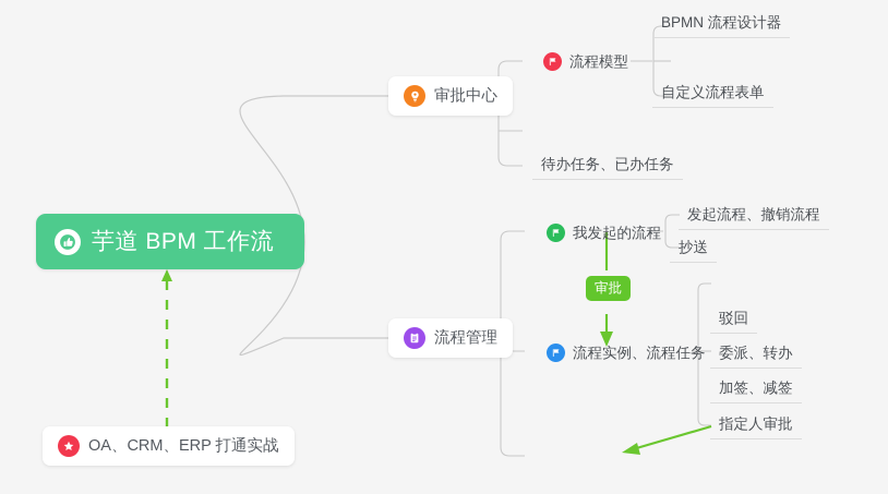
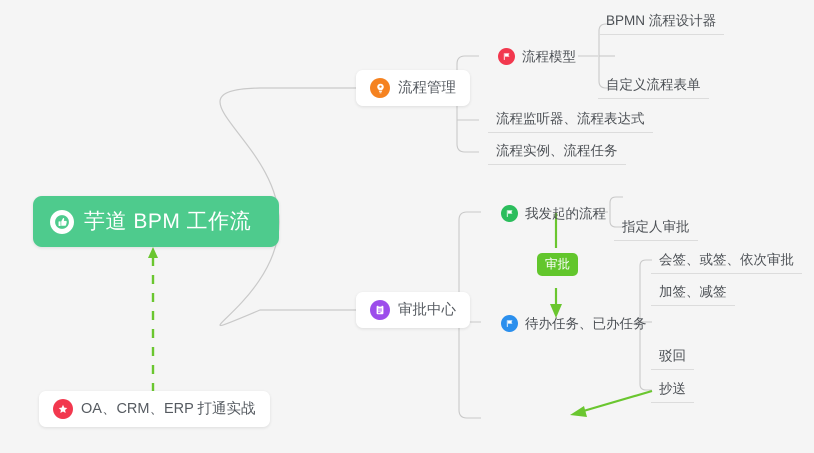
  芋道 BPM 工作流
- 审批中心
+ 流程管理
  流程模型
  BPMN 流程设计器
  自定义流程表单
+ 流程监听器、流程表达式
- 待办任务、已办任务
+ 流程实例、流程任务
- 流程管理
+ 审批中心
  我发起的流程
- 发起流程、撤销流程
- 抄送
+ 指定人审批
- 流程实例、流程任务
+ 待办任务、已办任务
+ 会签、或签、依次审批
- 驳回
+ 加签、减签
- 委派、转办
- 加签、减签
+ 驳回
- 指定人审批
+ 抄送
  审批
  OA、CRM、ERP 打通实战
